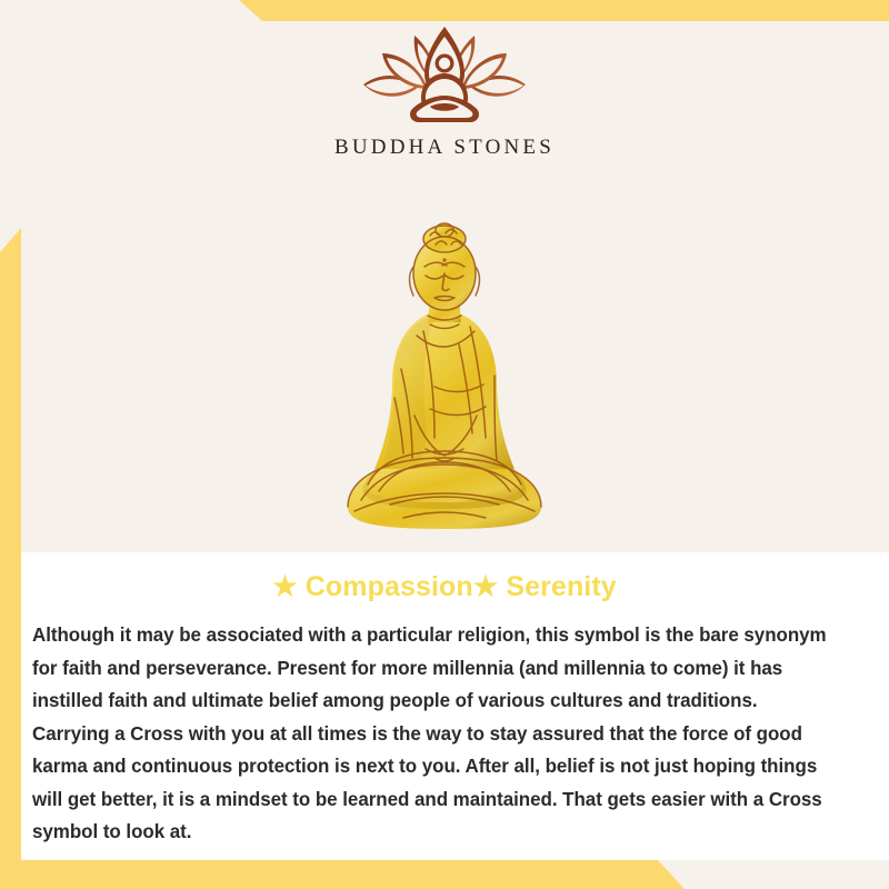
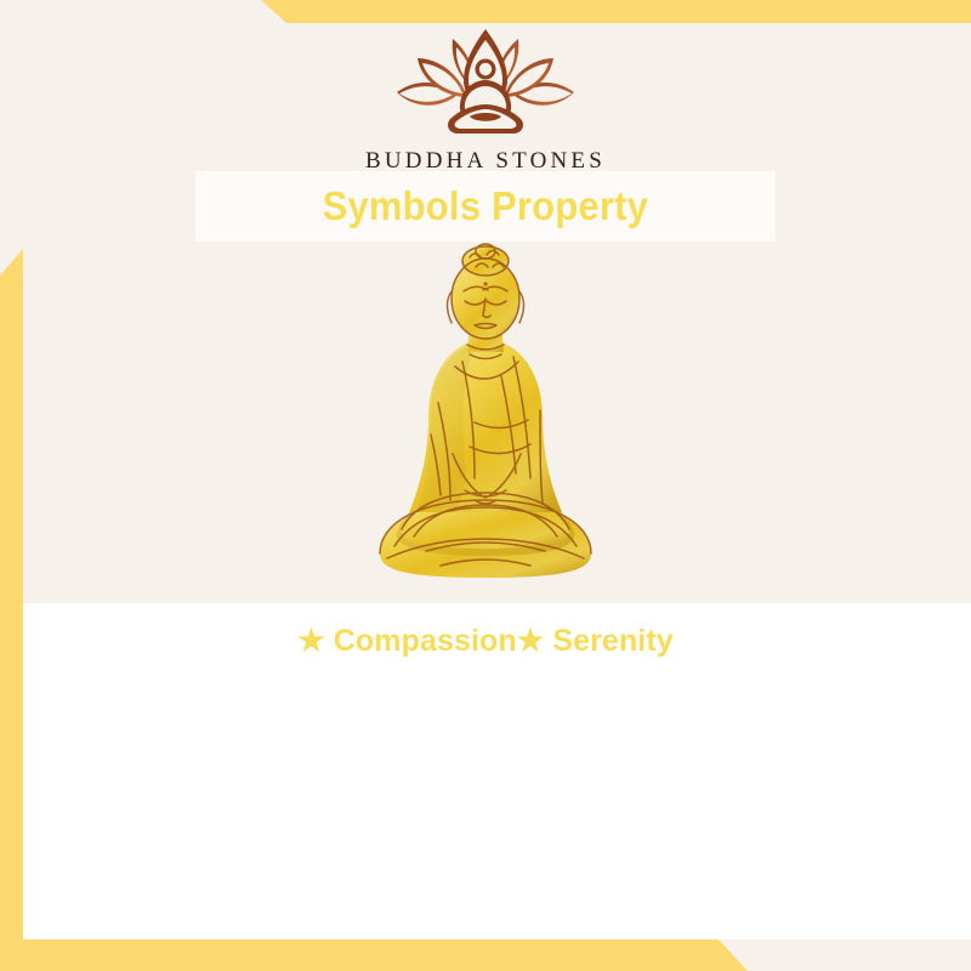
  BUDDHA STONES
+ Symbols Property
  ★ Compassion★ Serenity
- Although it may be associated with a particular religion, this symbol is the bare synonym for faith and perseverance. Present for more millennia (and millennia to come) it has instilled faith and ultimate belief among people of various cultures and traditions. Carrying a Cross with you at all times is the way to stay assured that the force of good karma and continuous protection is next to you. After all, belief is not just hoping things will get better, it is a mindset to be learned and maintained. That gets easier with a Cross symbol to look at.
